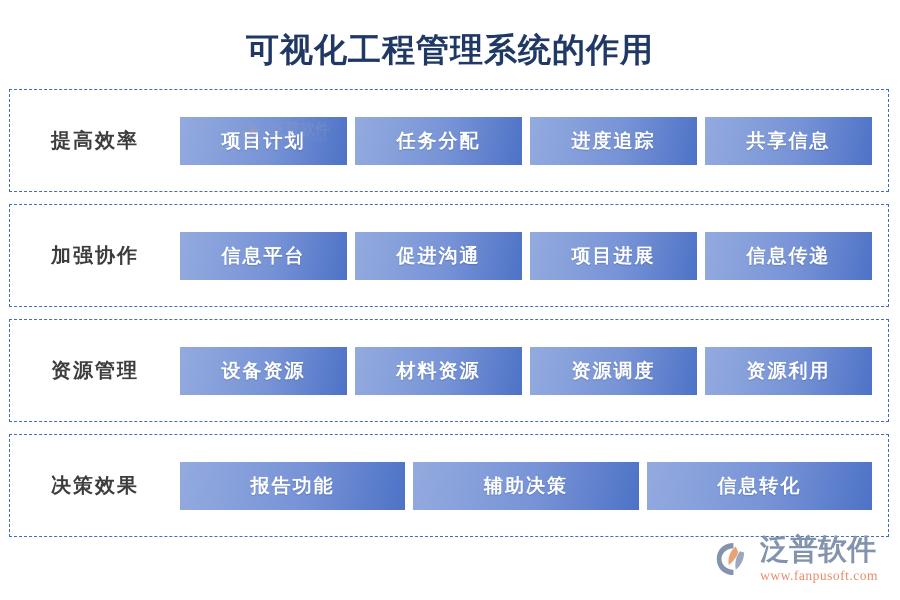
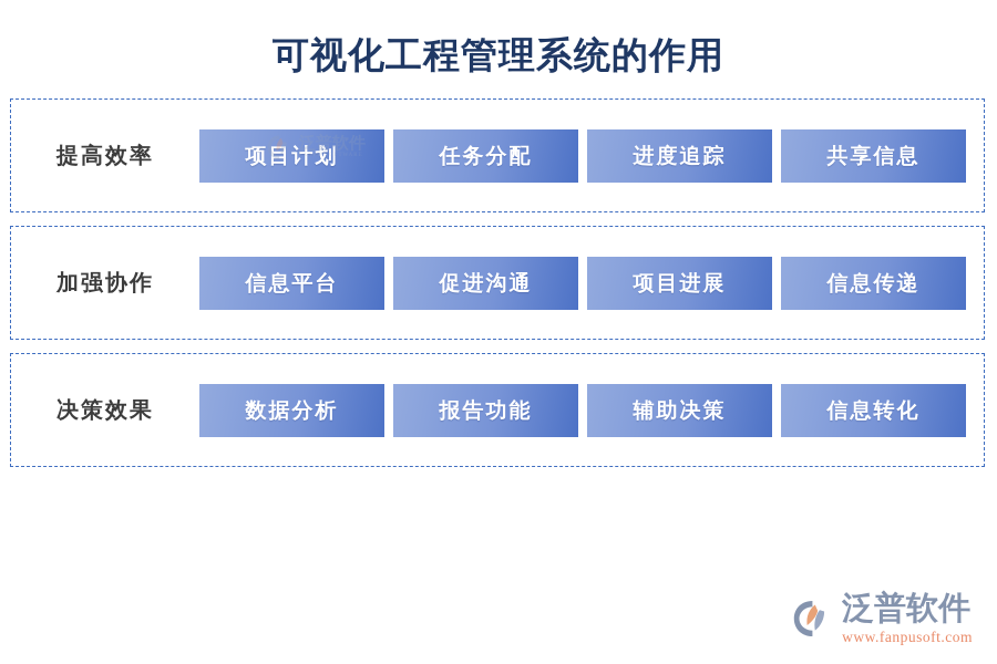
  可视化工程管理系统的作用
  提高效率
  项目计划
  任务分配
  进度追踪
  共享信息
  泛普软件
  加强协作
  信息平台
  促进沟通
  项目进展
  信息传递
- 资源管理
- 设备资源
- 材料资源
- 资源调度
- 资源利用
  决策效果
+ 数据分析
  报告功能
  辅助决策
  信息转化
  泛普软件
  www.fanpusoft.com
